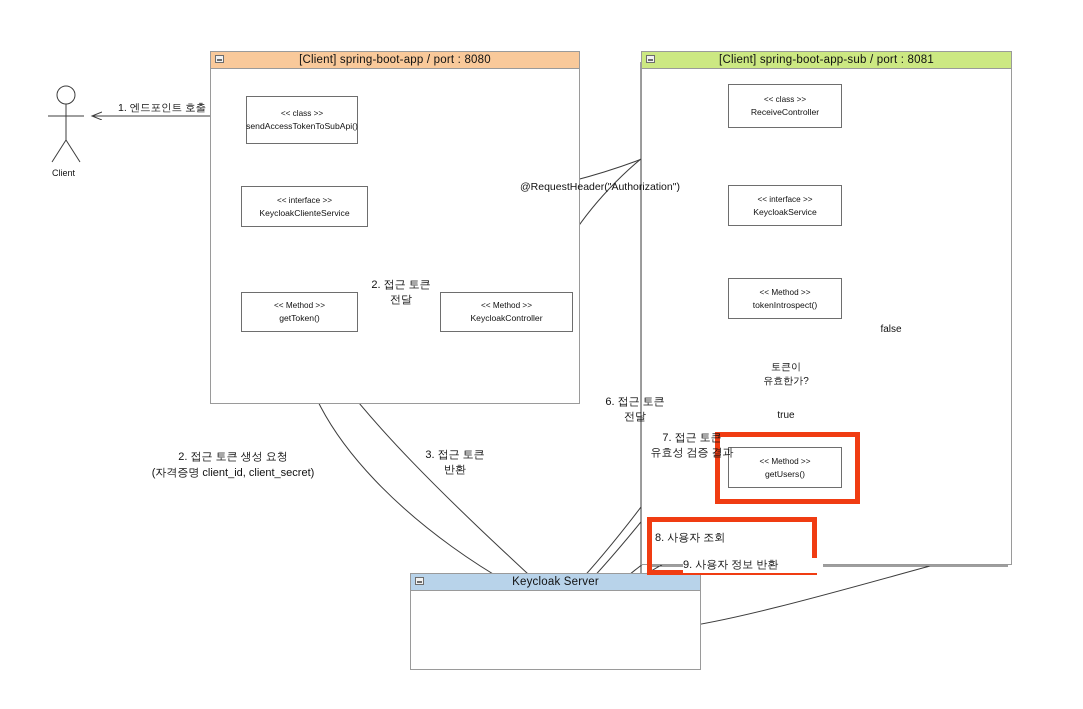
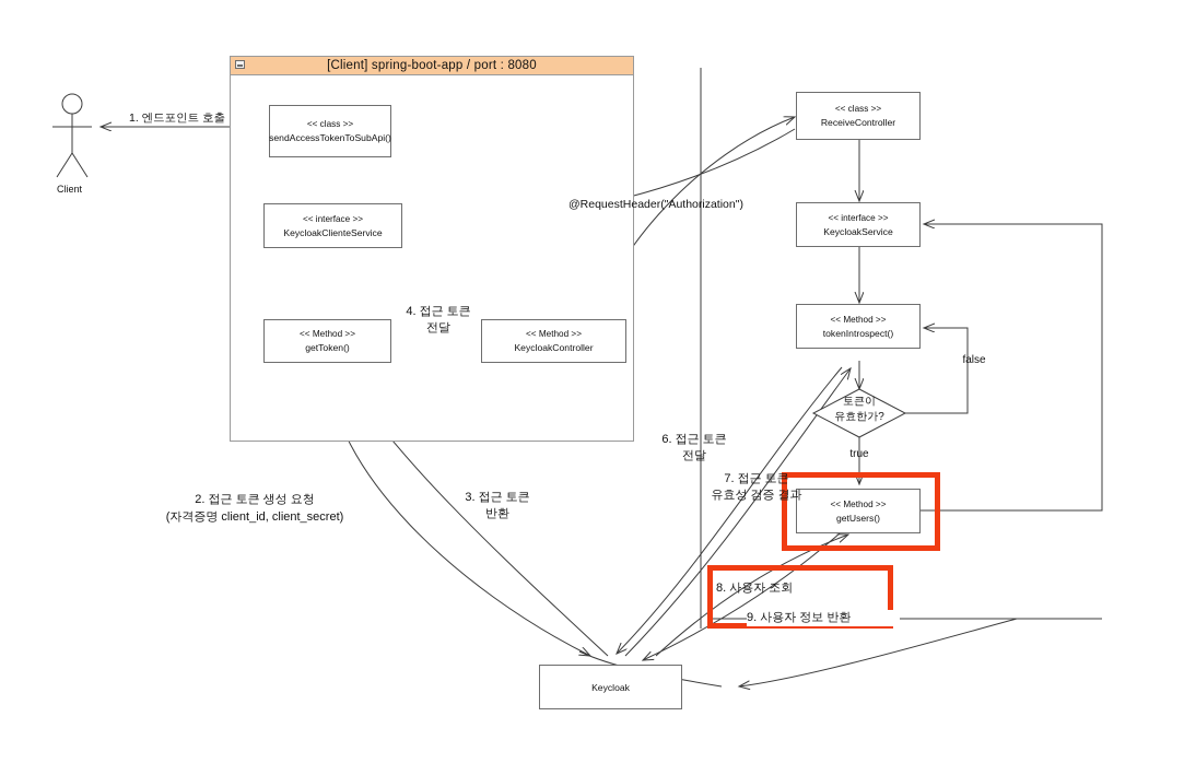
  [Client] spring-boot-app / port : 8080
- [Client] spring-boot-app-sub / port : 8081
- Keycloak Server
  << class >>
  sendAccessTokenToSubApi()
  << interface >>
  KeycloakClienteService
  << Method >>
  getToken()
  << Method >>
  KeycloakController
  << class >>
  ReceiveController
  << interface >>
  KeycloakService
  << Method >>
  tokenIntrospect()
  << Method >>
  getUsers()
+ Keycloak
  토큰이
  유효한가?
  true
  false
  Client
  1. 엔드포인트 호출
  2. 접근 토큰 생성 요청
  (자격증명 client_id, client_secret)
  3. 접근 토큰
  반환
- 2. 접근 토큰
+ 4. 접근 토큰
  전달
  @RequestHeader("Authorization")
  6. 접근 토큰
  전달
  7. 접근 토큰
  유효성 검증 결과
  8. 사용자 조회
  9. 사용자 정보 반환
